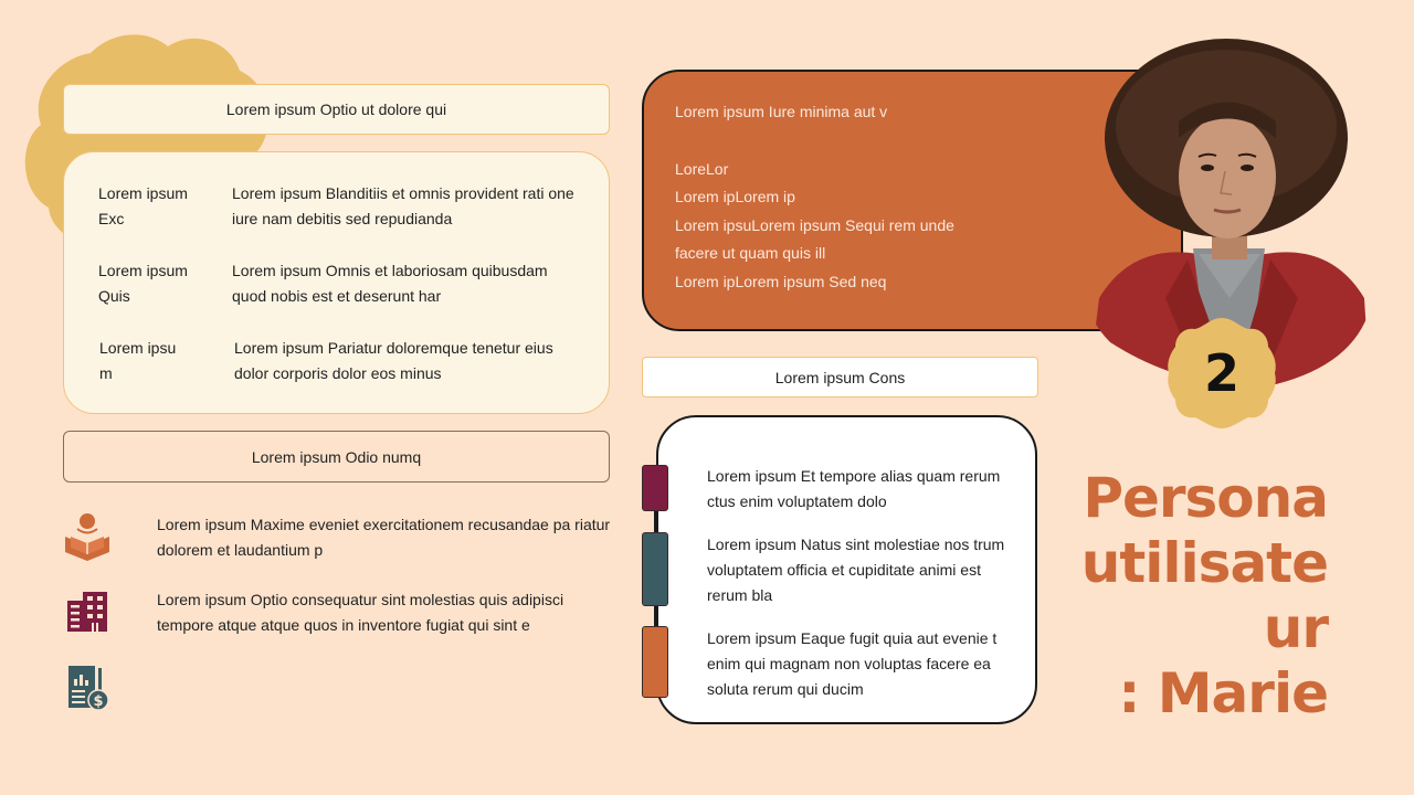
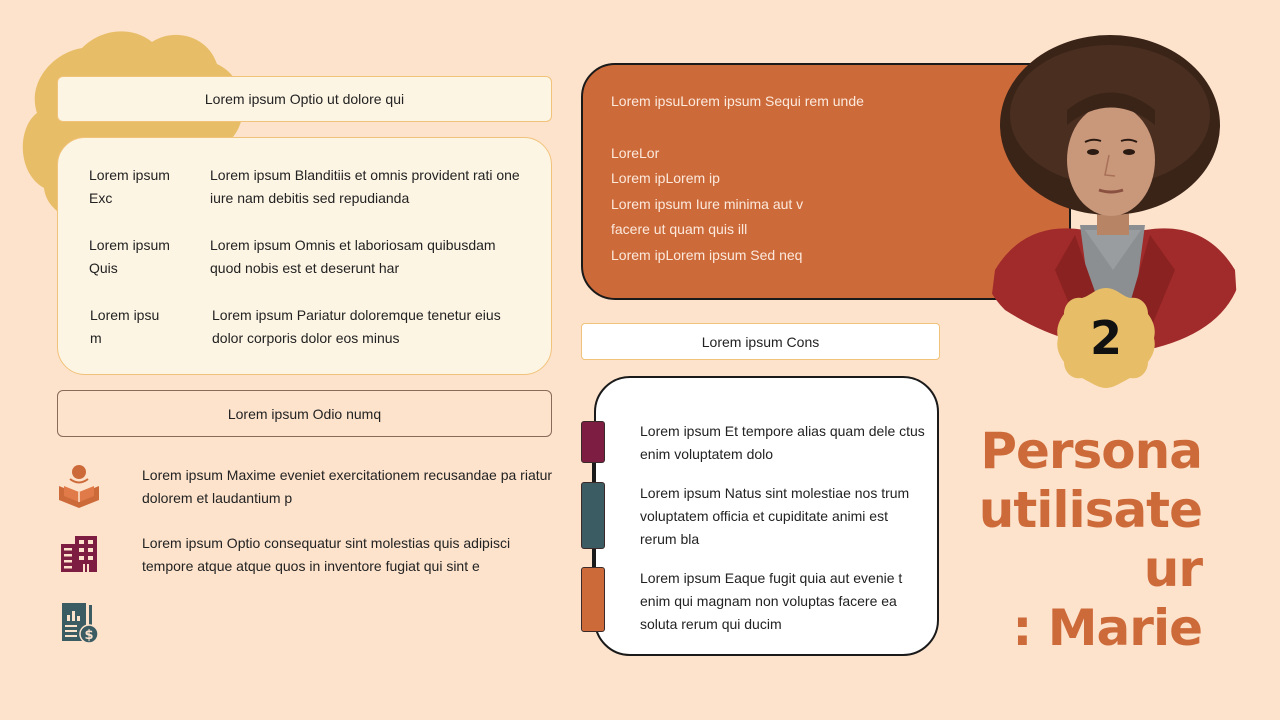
  Lorem ipsum Optio ut dolore qui
  Lorem ipsum Exc
  Lorem ipsum Blanditiis et omnis provident rati one iure nam debitis sed repudianda
  Lorem ipsum Quis
  Lorem ipsum Omnis et laboriosam quibusdam quod nobis est et deserunt har
  Lorem ipsu m
  Lorem ipsum Pariatur doloremque tenetur eius dolor corporis dolor eos minus
  Lorem ipsum Odio numq
  Lorem ipsum Maxime eveniet exercitationem recusandae pa riatur dolorem et laudantium p
  Lorem ipsum Optio consequatur sint molestias quis adipisci tempore atque atque quos in inventore fugiat qui sint e
  $
- Lorem ipsum Iure minima aut v
+ Lorem ipsuLorem ipsum Sequi rem unde
  LoreLor
  Lorem ipLorem ip
- Lorem ipsuLorem ipsum Sequi rem unde
+ Lorem ipsum Iure minima aut v
  facere ut quam quis ill
  Lorem ipLorem ipsum Sed neq
  2
  Lorem ipsum Cons
- Lorem ipsum Et tempore alias quam rerum ctus enim voluptatem dolo
+ Lorem ipsum Et tempore alias quam dele ctus enim voluptatem dolo
  Lorem ipsum Natus sint molestiae nos trum voluptatem officia et cupiditate animi est rerum bla
  Lorem ipsum Eaque fugit quia aut evenie t enim qui magnam non voluptas facere ea soluta rerum qui ducim
  Persona
  utilisate
  ur
  : Marie
